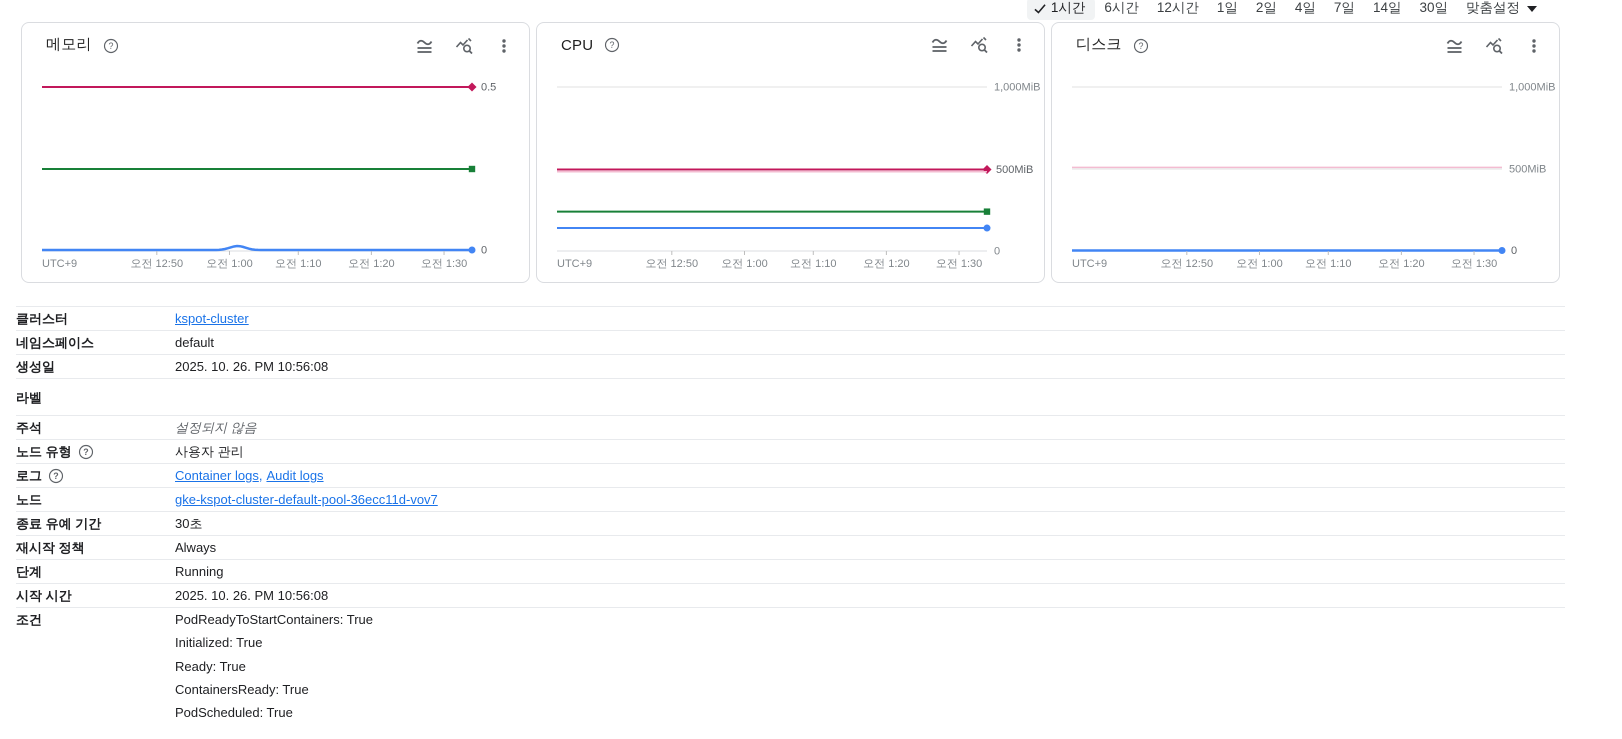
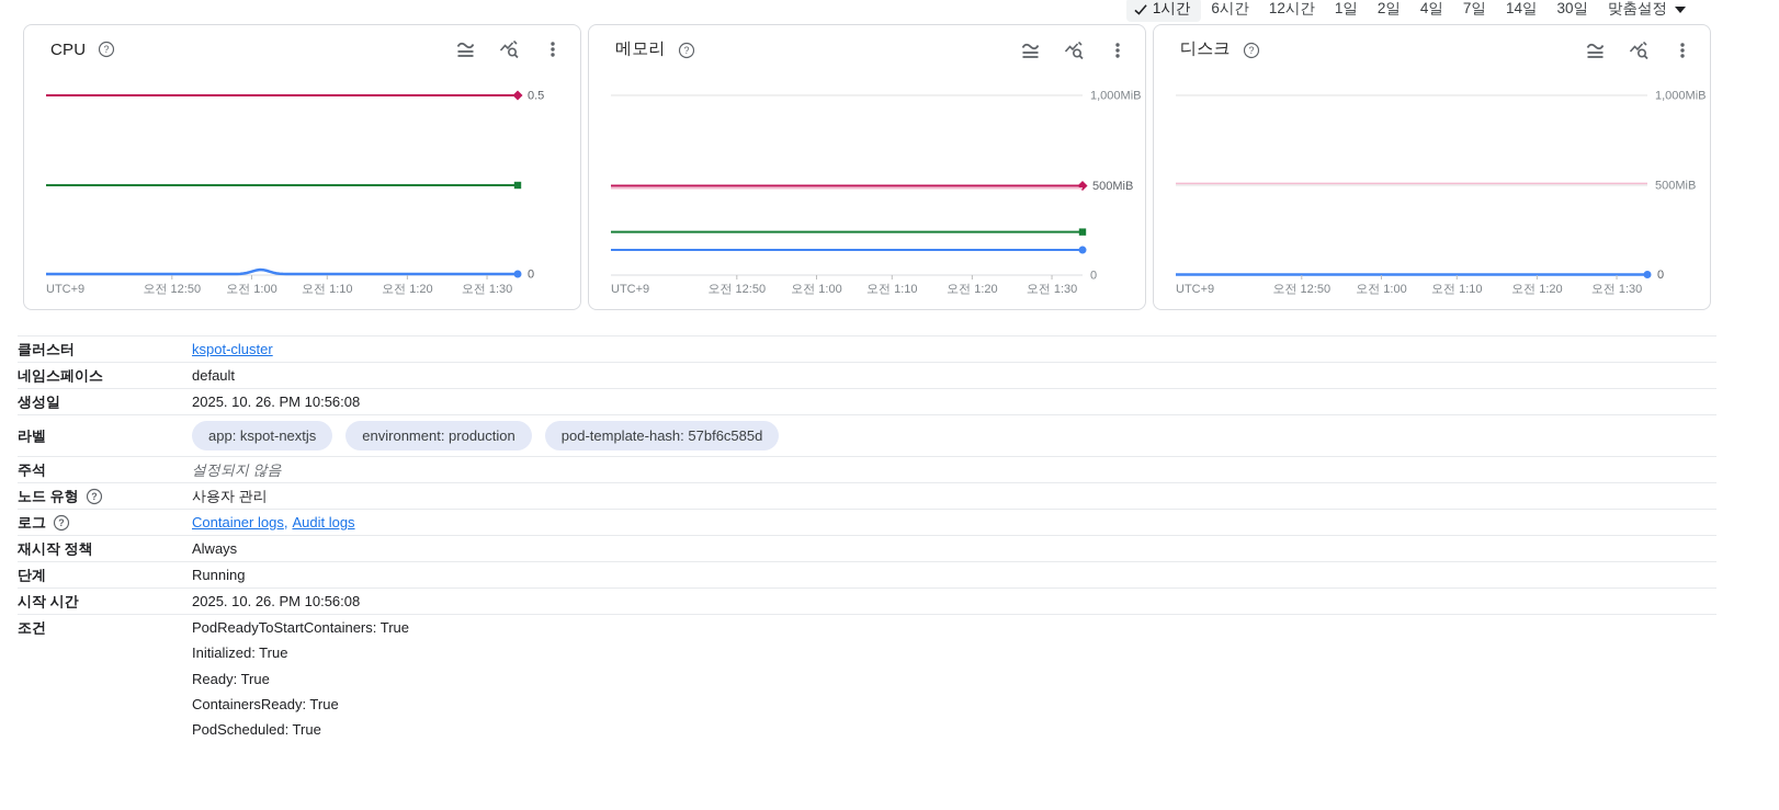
  1시간
  6시간
  12시간
  1일
  2일
  4일
  7일
  14일
  30일
  맞춤설정
- 메모리
+ CPU
  ?
  0.5
  0
  오전 12:50
  오전 1:00
  오전 1:10
  오전 1:20
  오전 1:30
  UTC+9
- CPU
+ 메모리
  ?
  1,000MiB
  0
  500MiB
  오전 12:50
  오전 1:00
  오전 1:10
  오전 1:20
  오전 1:30
  UTC+9
  디스크
  ?
  1,000MiB
  500MiB
  0
  오전 12:50
  오전 1:00
  오전 1:10
  오전 1:20
  오전 1:30
  UTC+9
  클러스터
  kspot-cluster
  네임스페이스
  default
  생성일
  2025. 10. 26. PM 10:56:08
  라벨
+ app: kspot-nextjs
+ environment: production
+ pod-template-hash: 57bf6c585d
  주석
  설정되지 않음
  노드 유형
  ?
  사용자 관리
  로그
  ?
  Container logs
  ,
  Audit logs
- 노드
- gke-kspot-cluster-default-pool-36ecc11d-vov7
- 종료 유예 기간
- 30초
  재시작 정책
  Always
  단계
  Running
  시작 시간
  2025. 10. 26. PM 10:56:08
  조건
  PodReadyToStartContainers: True
  Initialized: True
  Ready: True
  ContainersReady: True
  PodScheduled: True
